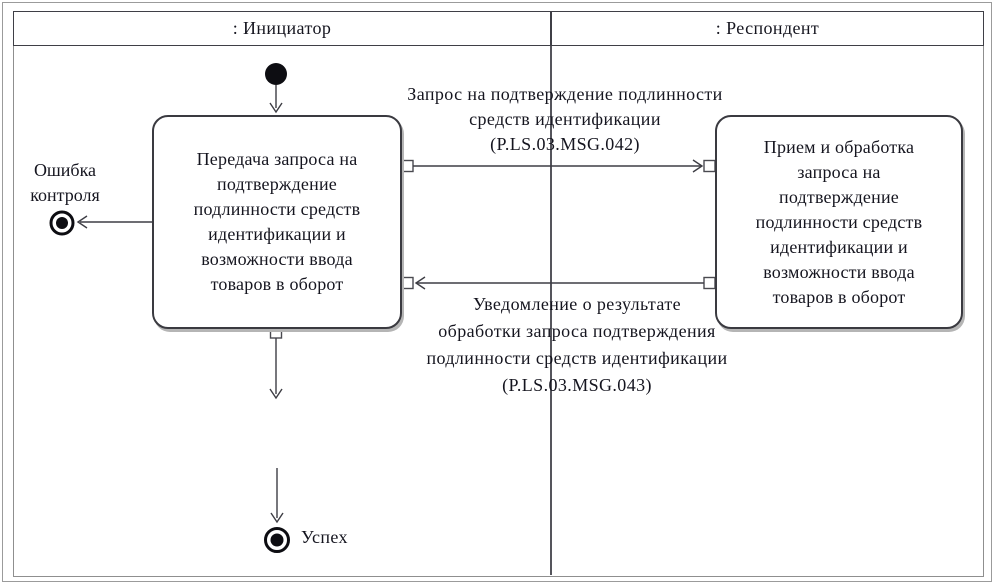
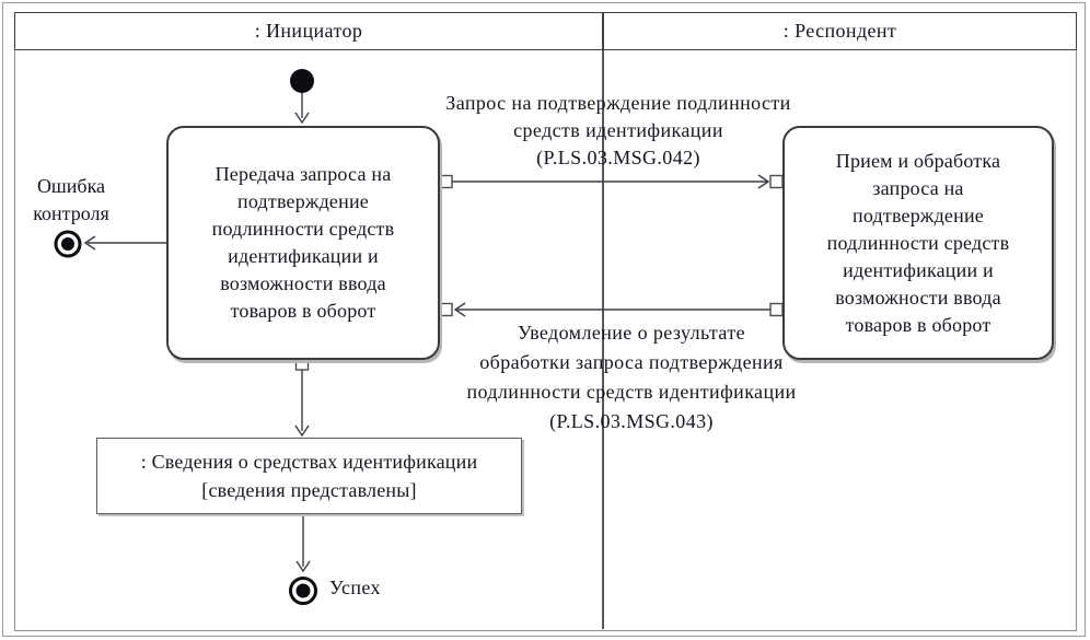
  : Инициатор
  : Респондент
  Передача запроса на
  подтверждение
  подлинности средств
  идентификации и
  возможности ввода
  товаров в оборот
  Прием и обработка
  запроса на
  подтверждение
  подлинности средств
  идентификации и
  возможности ввода
  товаров в оборот
  Запрос на подтверждение подлинности
  средств идентификации
  (P.LS.03.MSG.042)
  Уведомление о результате
  обработки запроса подтверждения
  подлинности средств идентификации
  (P.LS.03.MSG.043)
  Ошибка
  контроля
  Успех
+ : Сведения о средствах идентификации
+ [сведения представлены]
